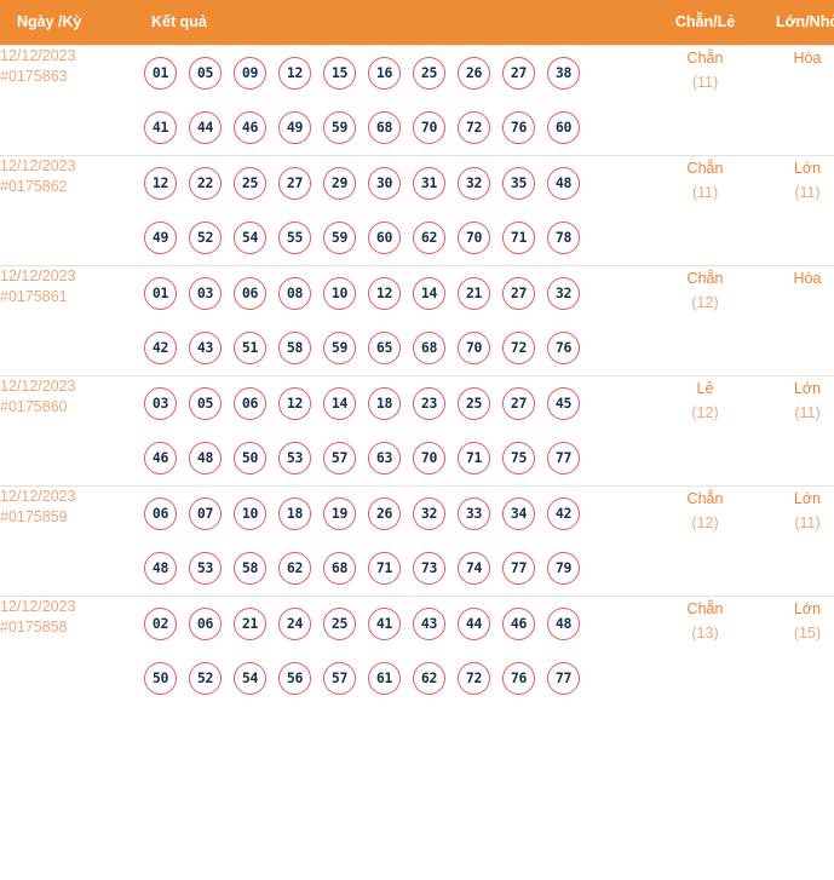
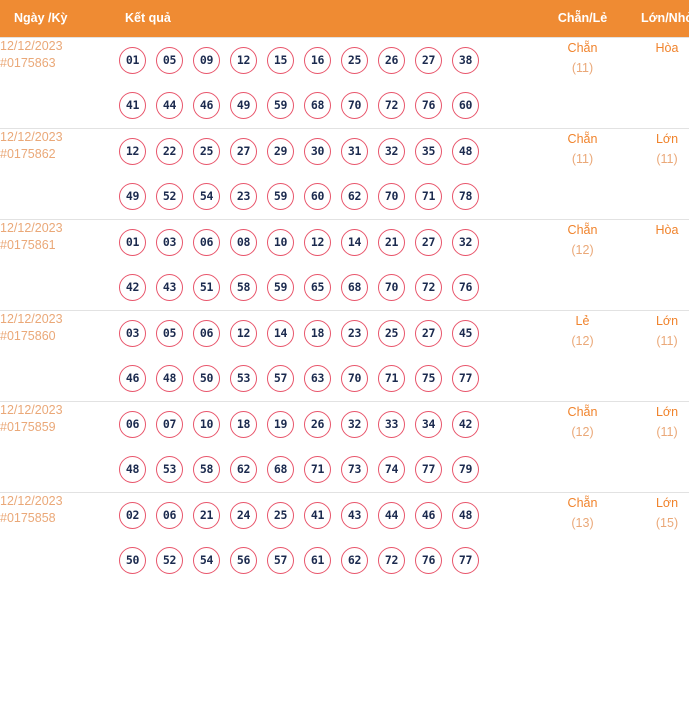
  Ngày /Kỳ	Kết quả	Chẵn/Lẻ	Lớn/Nh
  12/12/2023#0175863	01 05 09 12 15 16 25 26 27 3841 44 46 49 59 68 70 72 76 60	Chẵn(11)	Hòa
- 12/12/2023#0175862	12 22 25 27 29 30 31 32 35 4849 52 54 55 59 60 62 70 71 78	Chẵn(11)	Lớn(11)
+ 12/12/2023#0175862	12 22 25 27 29 30 31 32 35 4849 52 54 23 59 60 62 70 71 78	Chẵn(11)	Lớn(11)
  12/12/2023#0175861	01 03 06 08 10 12 14 21 27 3242 43 51 58 59 65 68 70 72 76	Chẵn(12)	Hòa
  12/12/2023#0175860	03 05 06 12 14 18 23 25 27 4546 48 50 53 57 63 70 71 75 77	Lẻ(12)	Lớn(11)
  12/12/2023#0175859	06 07 10 18 19 26 32 33 34 4248 53 58 62 68 71 73 74 77 79	Chẵn(12)	Lớn(11)
  12/12/2023#0175858	02 06 21 24 25 41 43 44 46 4850 52 54 56 57 61 62 72 76 77	Chẵn(13)	Lớn(15)
